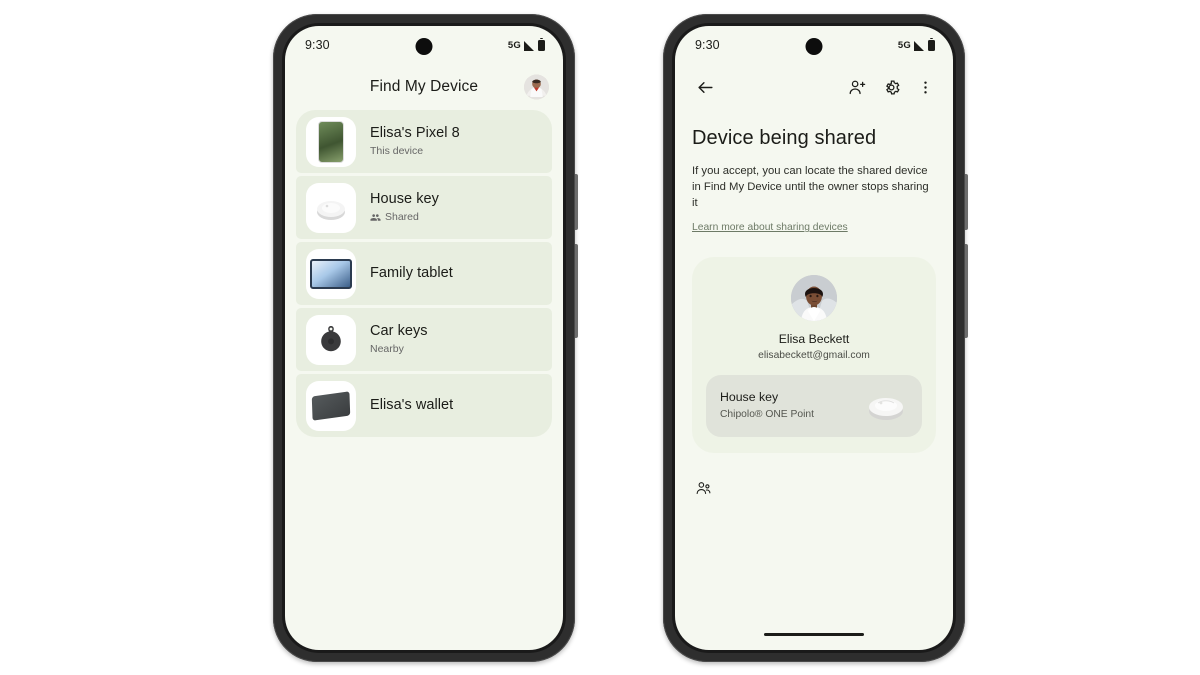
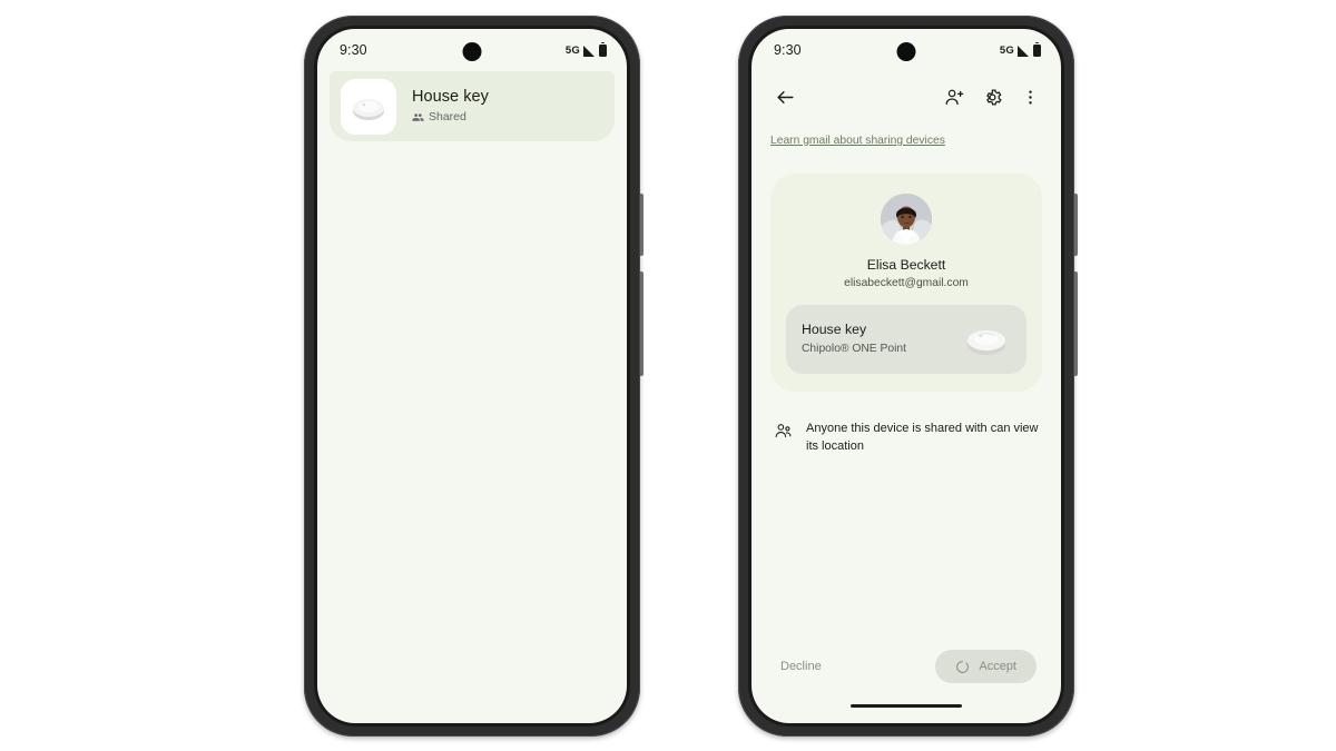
  9:30
  5G
- Find My Device
- Elisa's Pixel 8
- This device
  House key
  Shared
- Family tablet
- Car keys
- Nearby
- Elisa's wallet
  9:30
  5G
- Device being shared
- If you accept, you can locate the shared device in Find My Device until the owner stops sharing it
- Learn more about sharing devices
+ Learn gmail about sharing devices
  Elisa Beckett
  elisabeckett@gmail.com
  House key
  Chipolo® ONE Point
+ Anyone this device is shared with can view its location
+ Decline
+ Accept
